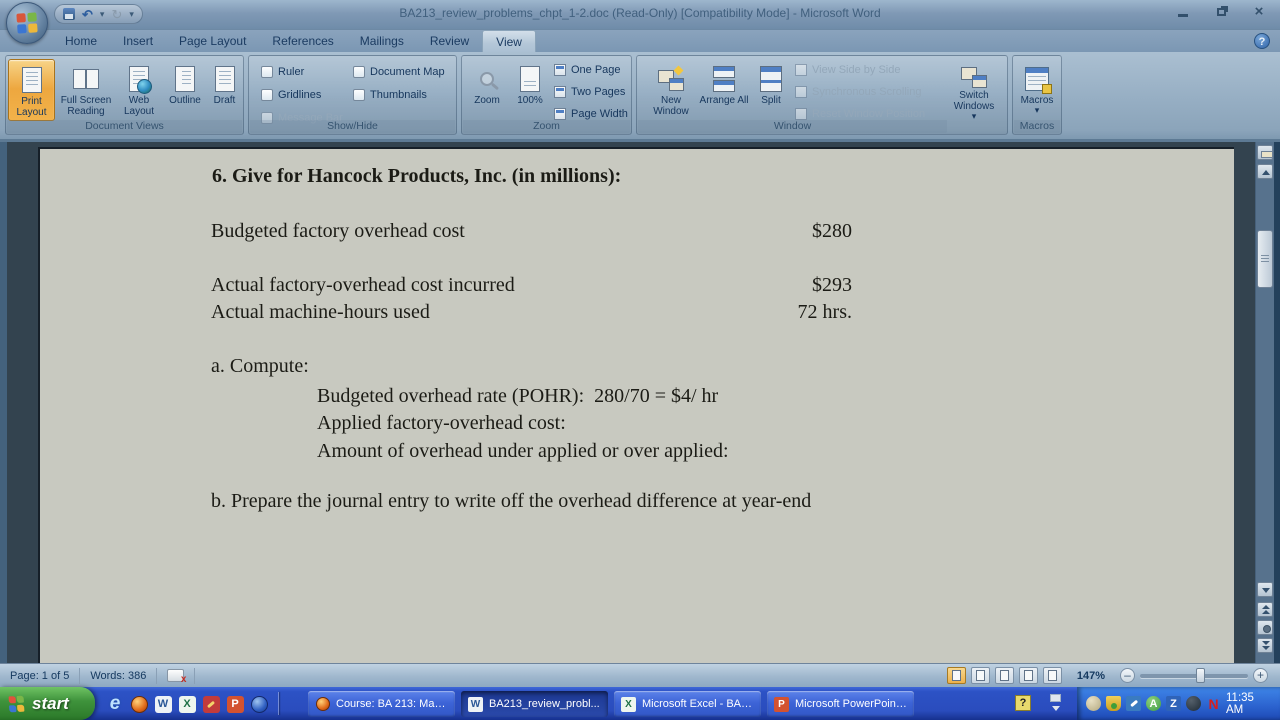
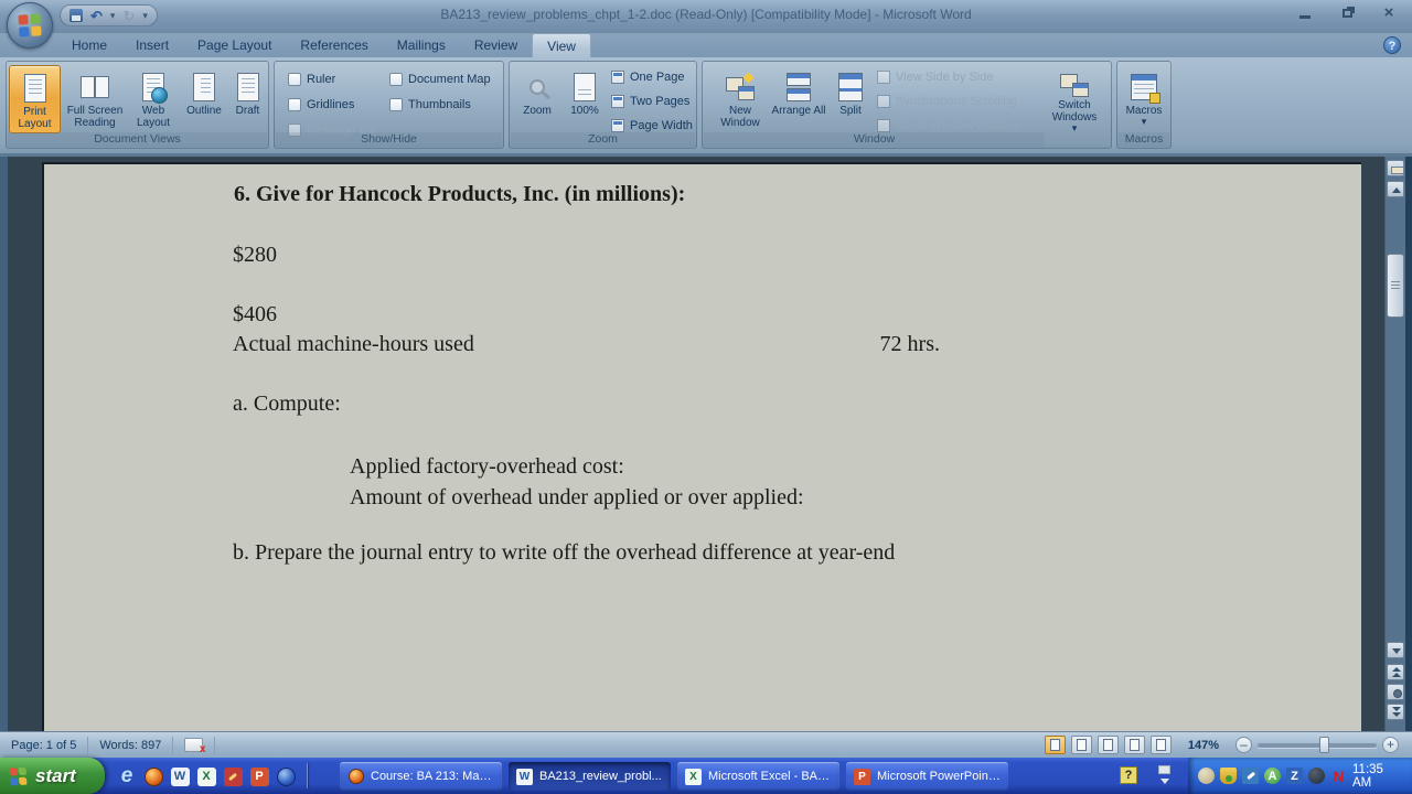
  ↶
  ▾
  ↻
  ▾
  BA213_review_problems_chpt_1-2.doc (Read-Only) [Compatibility Mode] - Microsoft Word
  ×
  Home
  Insert
  Page Layout
  References
  Mailings
  Review
  View
  ?
  Print Layout
  Full Screen Reading
  Web Layout
  Outline
  Draft
  Document Views
  Ruler
  Gridlines
  Message Bar
  Document Map
  Thumbnails
  Show/Hide
  Zoom
  100%
  One Page
  Two Pages
  Page Width
  Zoom
  New Window
  Arrange All
  Split
  View Side by Side
  Switch Windows
  ▾
  Window
  Macros
  ▾
  Macros
  6. Give for Hancock Products, Inc. (in millions):
- Budgeted factory overhead cost
  $280
- Actual factory-overhead cost incurred
- $293
+ $406
  Actual machine-hours used
  72 hrs.
  a. Compute:
- Budgeted overhead rate (POHR): 280/70 = $4/ hr
  Applied factory-overhead cost:
  Amount of overhead under applied or over applied:
  b. Prepare the journal entry to write off the overhead difference at year-end
  Page: 1 of 5
- Words: 386
+ Words: 897
  x
  147%
  –
  +
  start
  e
  W
  X
  P
  Course: BA 213: Man..
  W
  BA213_review_probl...
  X
  Microsoft Excel - BA2..
  P
  Microsoft PowerPoint ..
  ?
  A
  Z
  N
  11:35 AM
